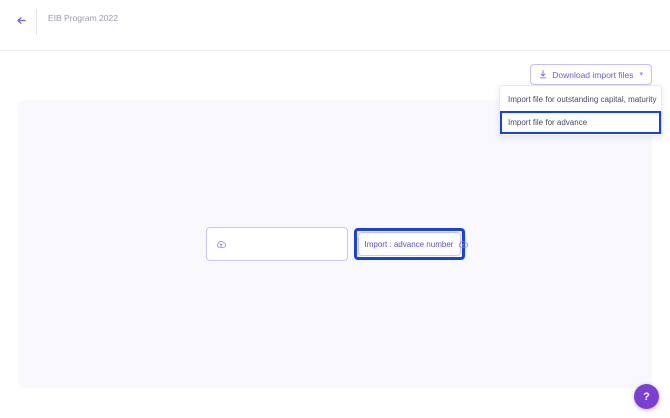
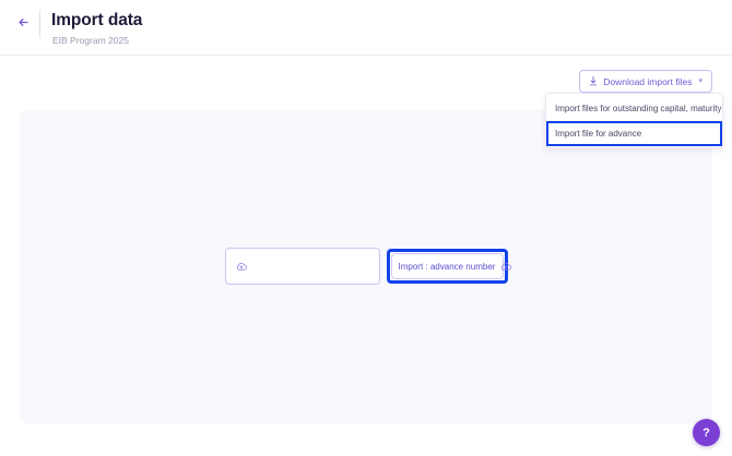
+ Import data
- EIB Program 2022
+ EIB Program 2025
  Download import files
- Import file for outstanding capital, maturity
+ Import files for outstanding capital, maturity
  Import file for advance
  Import : advance number
  ?
